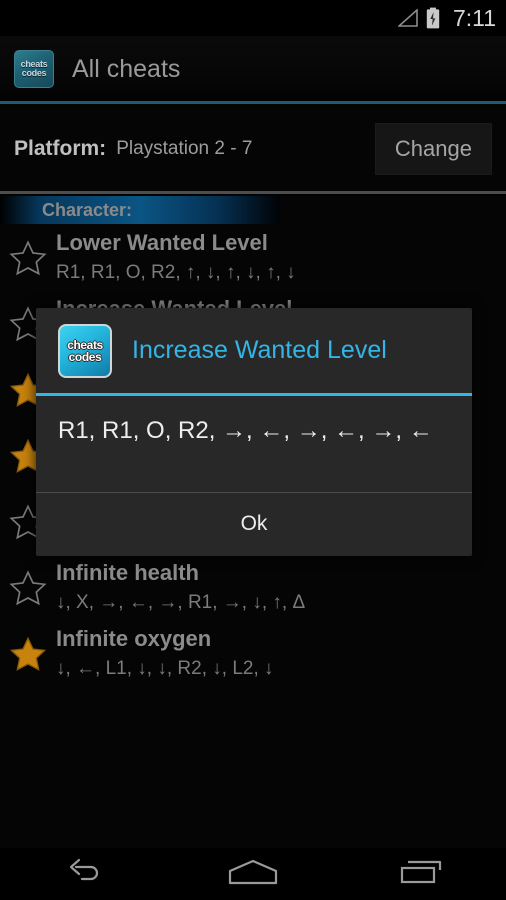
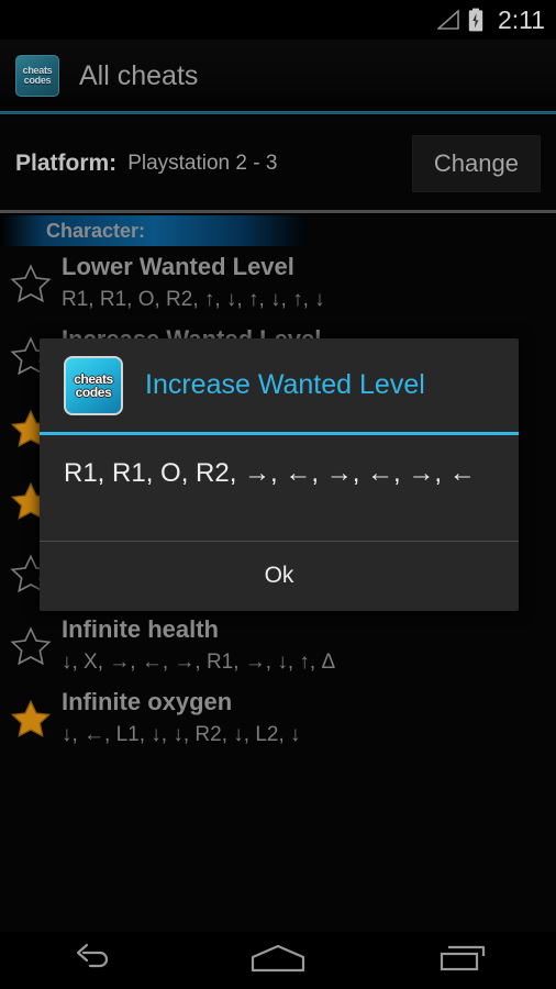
- 7:11
+ 2:11
  cheats
  codes
  All cheats
  Platform:
- Playstation 2 - 7
+ Playstation 2 - 3
  Change
  Character:
  Lower Wanted Level
  R1, R1, O, R2, ↑, ↓, ↑, ↓, ↑, ↓
  Infinite health
  ↓, X, →, ←, →, R1, →, ↓, ↑, Δ
  Infinite oxygen
  ↓, ←, L1, ↓, ↓, R2, ↓, L2, ↓
  cheats
  codes
  Increase Wanted Level
  R1, R1, O, R2, →, ←, →, ←, →, ←
  Ok
